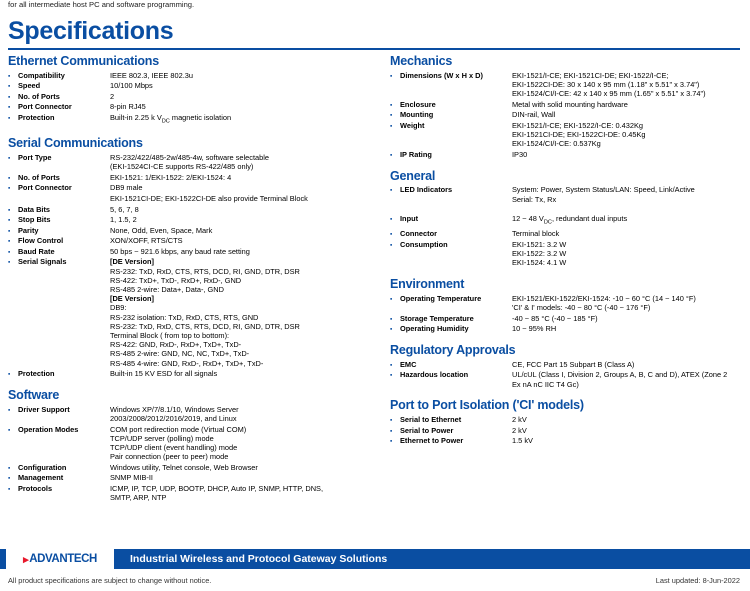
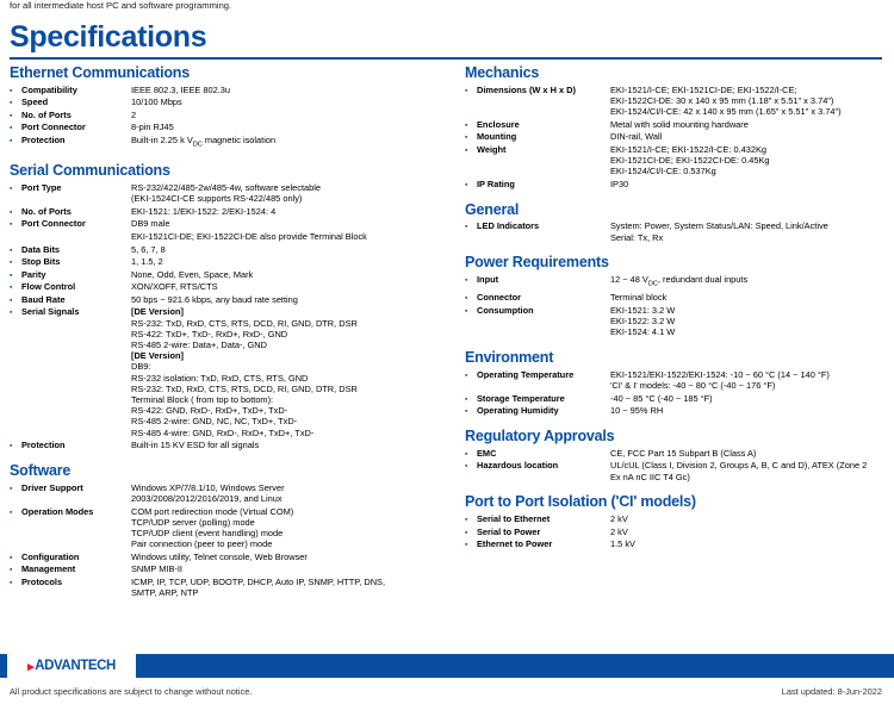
  for all intermediate host PC and software programming.
  Specifications
  Ethernet Communications
  	Compatibility	IEEE 802.3, IEEE 802.3u
  	Speed	10/100 Mbps
  	No. of Ports	2
  	Port Connector	8-pin RJ45
  	Protection	Built-in 2.25 k V magnetic isolation
  Serial Communications
  	Port Type	RS-232/422/485-2w/485-4w, software selectable(EKI-1524CI-CE supports RS-422/485 only)
  	No. of Ports	EKI-1521: 1/EKI-1522: 2/EKI-1524: 4
  	Port Connector	DB9 male
  		EKI-1521CI-DE; EKI-1522CI-DE also provide Terminal Block
  	Data Bits	5, 6, 7, 8
  	Stop Bits	1, 1.5, 2
  	Parity	None, Odd, Even, Space, Mark
  	Flow Control	XON/XOFF, RTS/CTS
  	Baud Rate	50 bps ~ 921.6 kbps, any baud rate setting
  	Serial Signals	[DE Version]RS-232: TxD, RxD, CTS, RTS, DCD, RI, GND, DTR, DSRRS-422: TxD+, TxD-, RxD+, RxD-, GNDRS-485 2-wire: Data+, Data-, GND[DE Version]DB9:RS-232 isolation: TxD, RxD, CTS, RTS, GNDRS-232: TxD, RxD, CTS, RTS, DCD, RI, GND, DTR, DSRTerminal Block ( from top to bottom):RS-422: GND, RxD-, RxD+, TxD+, TxD-RS-485 2-wire: GND, NC, NC, TxD+, TxD-RS-485 4-wire: GND, RxD-, RxD+, TxD+, TxD-
  	Protection	Built-in 15 KV ESD for all signals
  Software
  	Driver Support	Windows XP/7/8.1/10, Windows Server2003/2008/2012/2016/2019, and Linux
  	Operation Modes	COM port redirection mode (Virtual COM)TCP/UDP server (polling) modeTCP/UDP client (event handling) modePair connection (peer to peer) mode
  	Configuration	Windows utility, Telnet console, Web Browser
  	Management	SNMP MIB-II
  	Protocols	ICMP, IP, TCP, UDP, BOOTP, DHCP, Auto IP, SNMP, HTTP, DNS,SMTP, ARP, NTP
  Mechanics
  	Dimensions (W x H x D)	EKI-1521/I-CE; EKI-1521CI-DE; EKI-1522/I-CE;EKI-1522CI-DE: 30 x 140 x 95 mm (1.18" x 5.51" x 3.74")EKI-1524/CI/I-CE: 42 x 140 x 95 mm (1.65" x 5.51" x 3.74")
  	Enclosure	Metal with solid mounting hardware
  	Mounting	DIN-rail, Wall
  	Weight	EKI-1521/I-CE; EKI-1522/I-CE: 0.432KgEKI-1521CI-DE; EKI-1522CI-DE: 0.45KgEKI-1524/CI/I-CE: 0.537Kg
  	IP Rating	IP30
  General
  	LED Indicators	System: Power, System Status/LAN: Speed, Link/ActiveSerial: Tx, Rx
+ Power Requirements
  	Input	12 ~ 48 V , redundant dual inputs
  	Connector	Terminal block
  	Consumption	EKI-1521: 3.2 WEKI-1522: 3.2 WEKI-1524: 4.1 W
  Environment
  	Operating Temperature	EKI-1521/EKI-1522/EKI-1524: -10 ~ 60 °C (14 ~ 140 °F)'CI' & I' models: -40 ~ 80 °C (-40 ~ 176 °F)
  	Storage Temperature	-40 ~ 85 °C (-40 ~ 185 °F)
  	Operating Humidity	10 ~ 95% RH
  Regulatory Approvals
  	EMC	CE, FCC Part 15 Subpart B (Class A)
  	Hazardous location	UL/cUL (Class I, Division 2, Groups A, B, C and D), ATEX (Zone 2Ex nA nC IIC T4 Gc)
  Port to Port Isolation ('CI' models)
  	Serial to Ethernet	2 kV
  	Serial to Power	2 kV
  	Ethernet to Power	1.5 kV
  ▸
  ADVANTECH
- Industrial Wireless and Protocol Gateway Solutions
  All product specifications are subject to change without notice.
  Last updated: 8-Jun-2022
